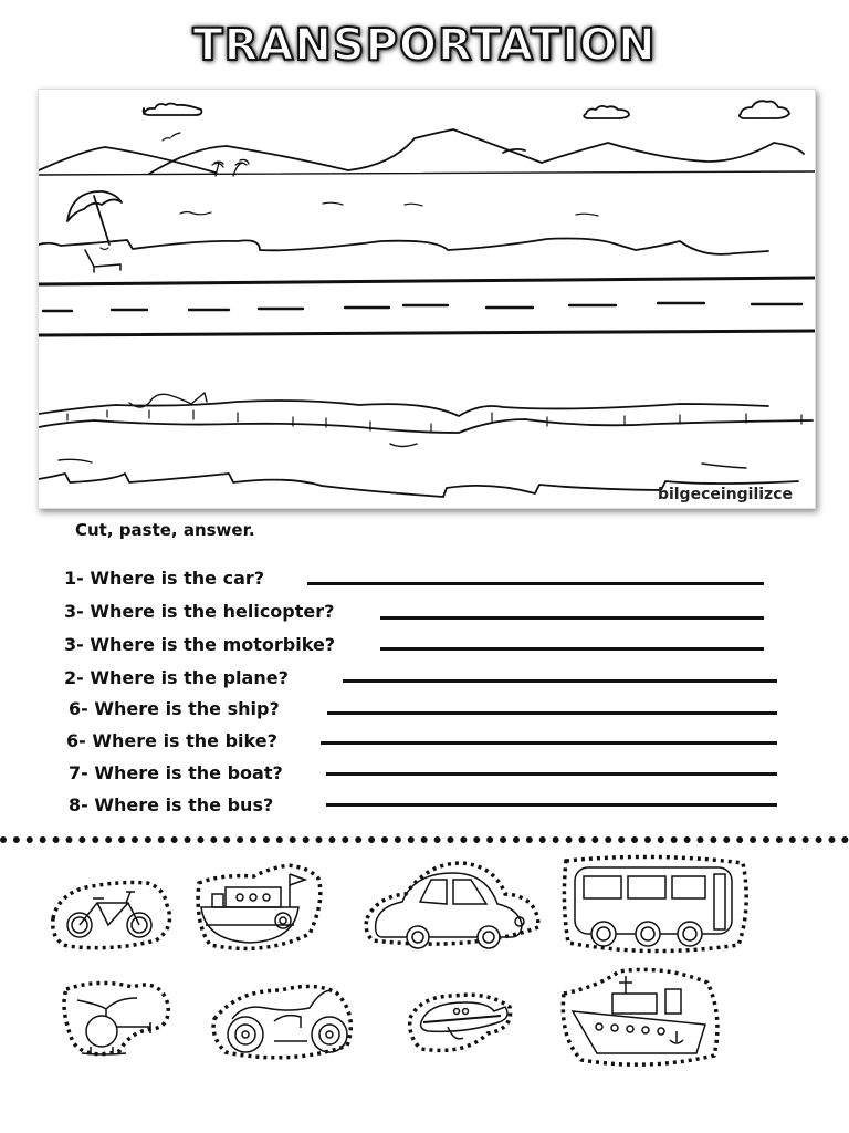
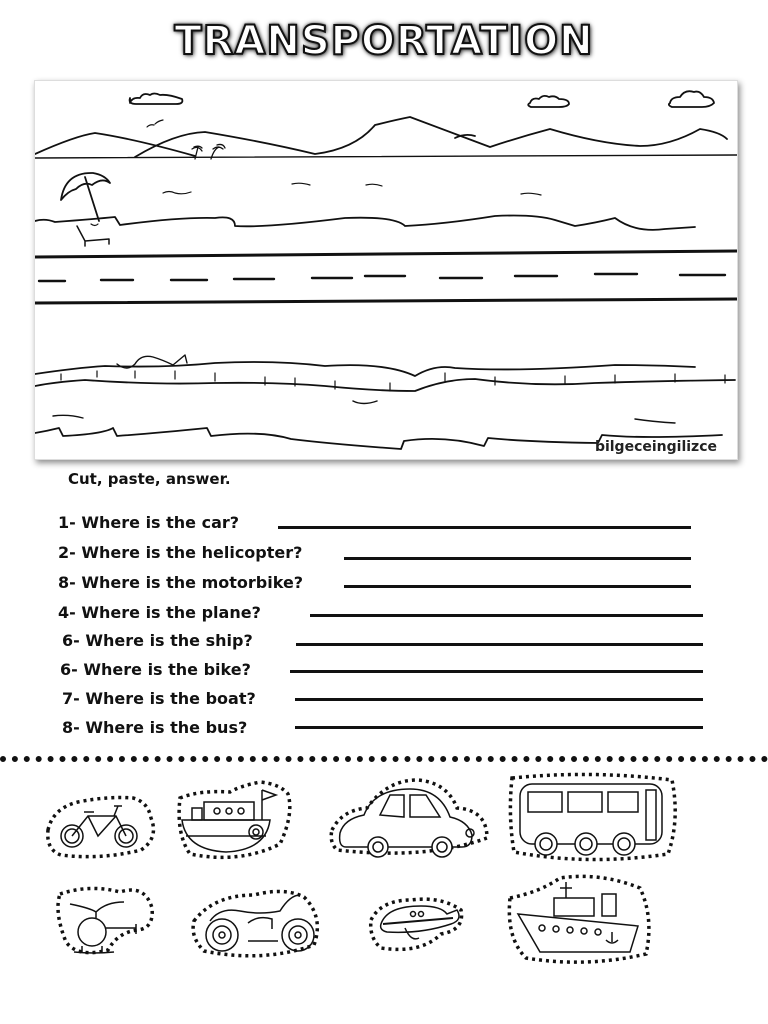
  TRANSPORTATION
  bilgeceingilizce
  Cut, paste, answer.
  1- Where is the car?
- 3- Where is the helicopter?
+ 2- Where is the helicopter?
- 3- Where is the motorbike?
+ 8- Where is the motorbike?
- 2- Where is the plane?
+ 4- Where is the plane?
  6- Where is the ship?
  6- Where is the bike?
  7- Where is the boat?
  8- Where is the bus?
